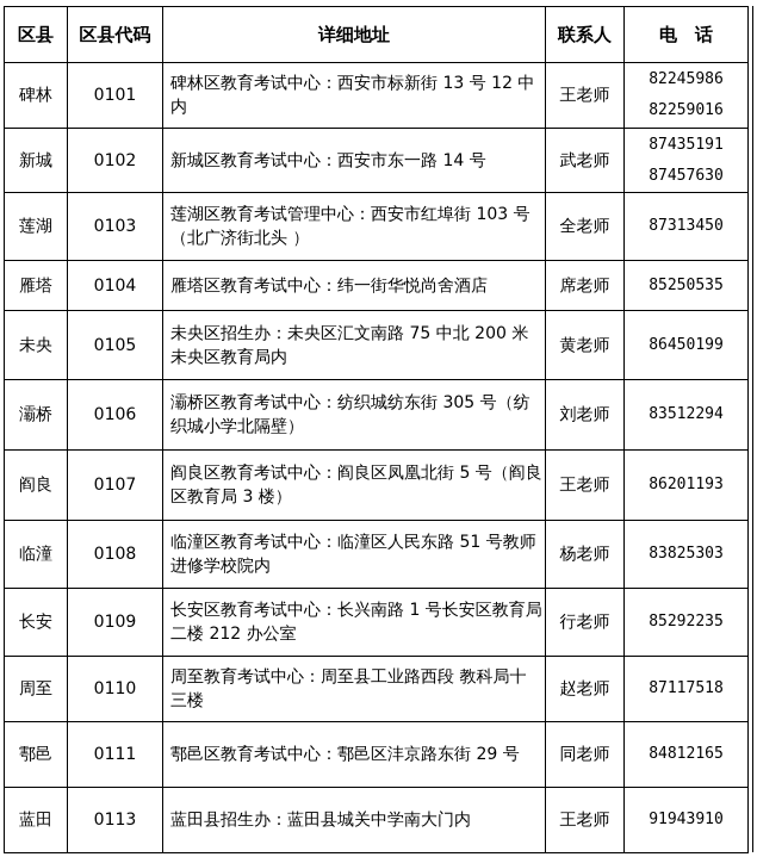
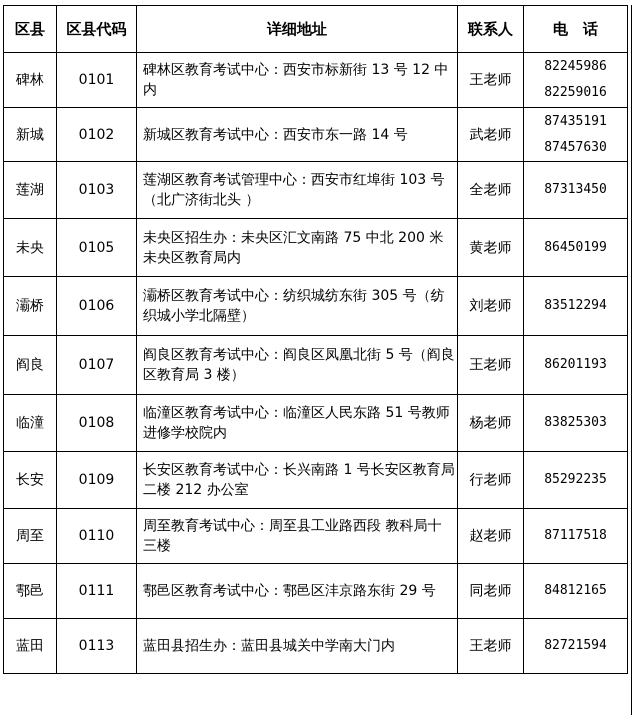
  区县	区县代码	详细地址	联系人	电 话
  碑林	0101	碑林区教育考试中心：西安市标新街 13 号 12 中内	王老师	8224598682259016
  新城	0102	新城区教育考试中心：西安市东一路 14 号	武老师	8743519187457630
  莲湖	0103	莲湖区教育考试管理中心：西安市红埠街 103 号（北广济街北头 ）	全老师	87313450
- 雁塔	0104	雁塔区教育考试中心：纬一街华悦尚舍酒店	席老师	85250535
  未央	0105	未央区招生办：未央区汇文南路 75 中北 200 米未央区教育局内	黄老师	86450199
  灞桥	0106	灞桥区教育考试中心：纺织城纺东街 305 号（纺织城小学北隔壁）	刘老师	83512294
  阎良	0107	阎良区教育考试中心：阎良区凤凰北街 5 号（阎良区教育局 3 楼）	王老师	86201193
  临潼	0108	临潼区教育考试中心：临潼区人民东路 51 号教师进修学校院内	杨老师	83825303
  长安	0109	长安区教育考试中心：长兴南路 1 号长安区教育局二楼 212 办公室	行老师	85292235
  周至	0110	周至教育考试中心：周至县工业路西段 教科局十三楼	赵老师	87117518
  鄠邑	0111	鄠邑区教育考试中心：鄠邑区沣京路东街 29 号	同老师	84812165
- 蓝田	0113	蓝田县招生办：蓝田县城关中学南大门内	王老师	91943910
+ 蓝田	0113	蓝田县招生办：蓝田县城关中学南大门内	王老师	82721594
